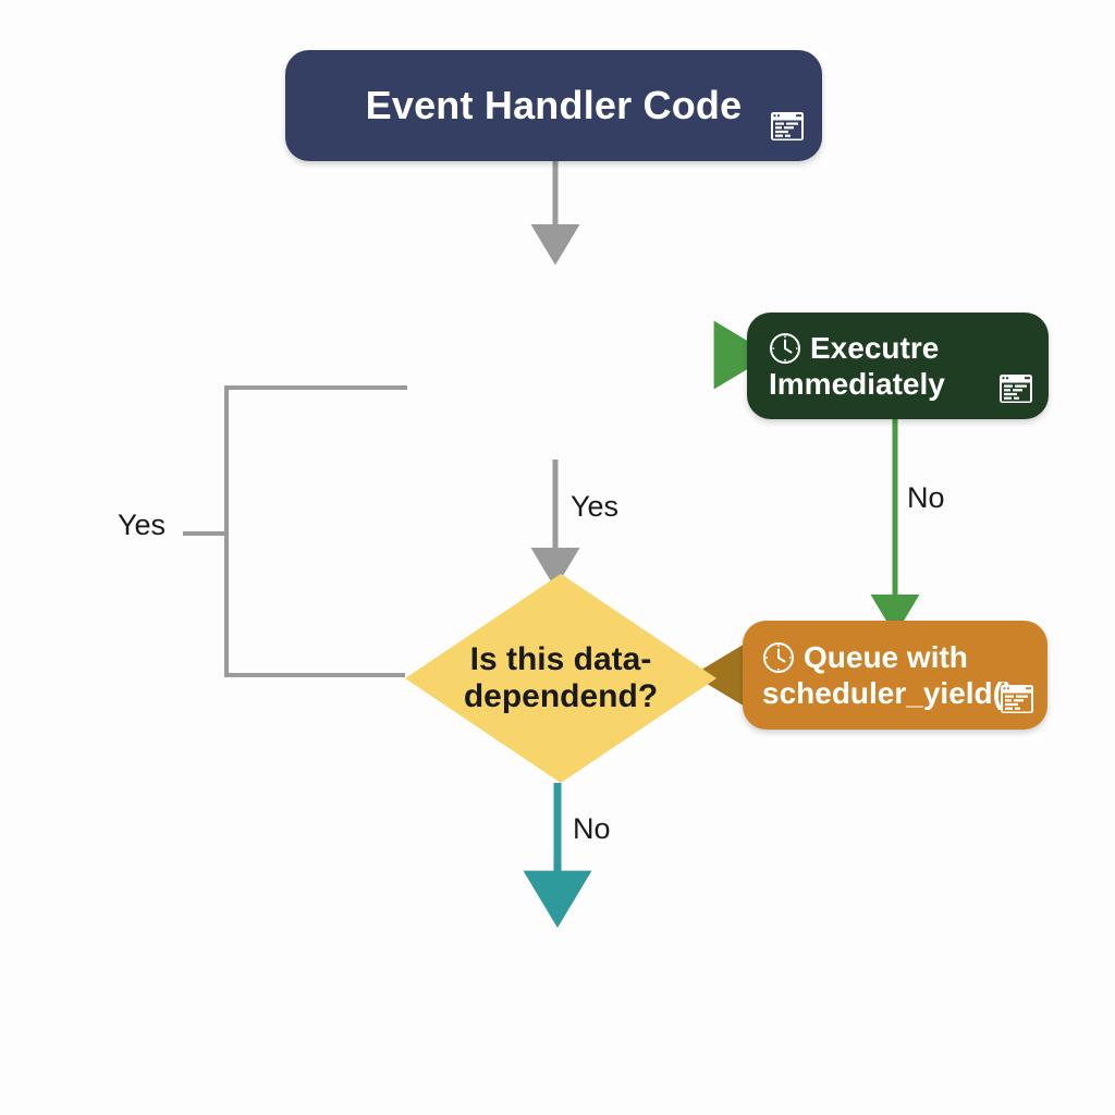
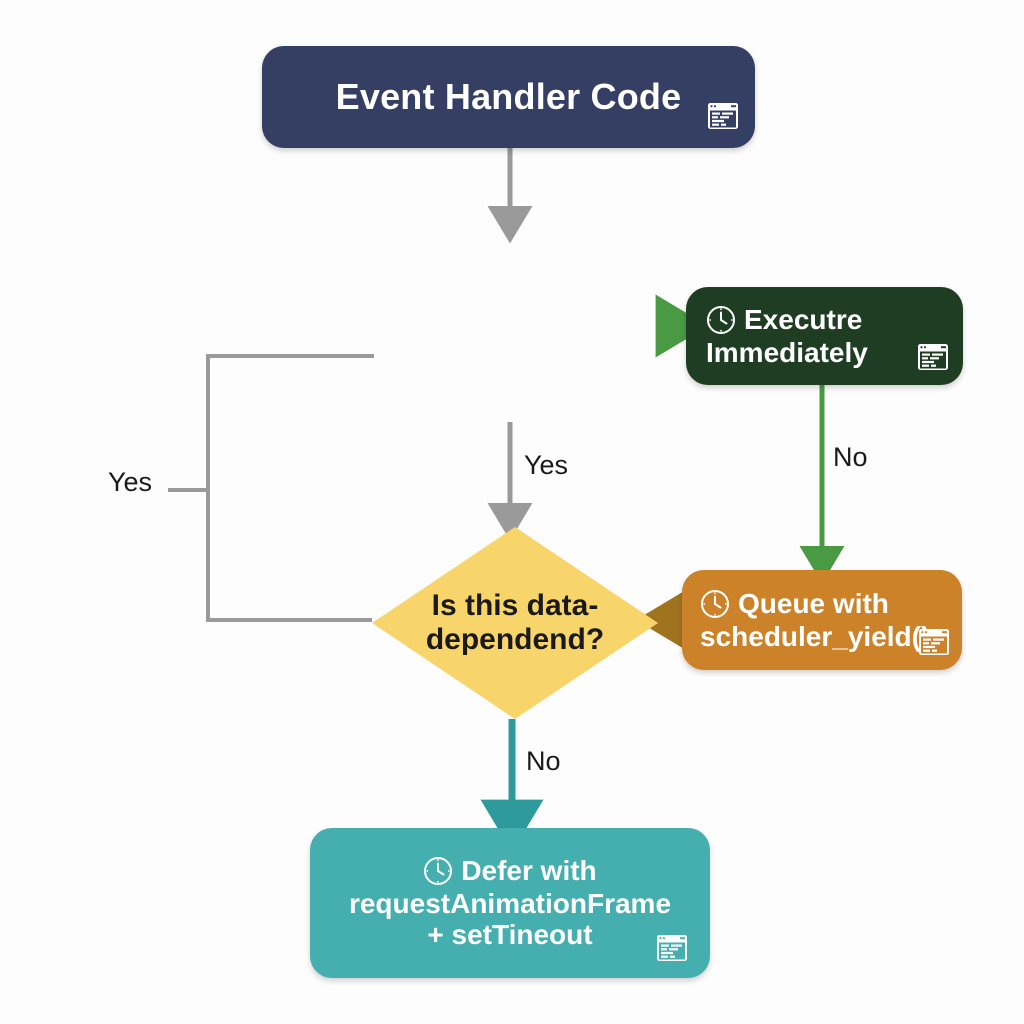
  Yes
  Yes
  No
  No
  Event Handler Code
  Executre
  Immediately
  Is this data-
  dependend?
  Queue with
  scheduler_yield(
+ Defer with
+ requestAnimationFrame
+ + setTineout
